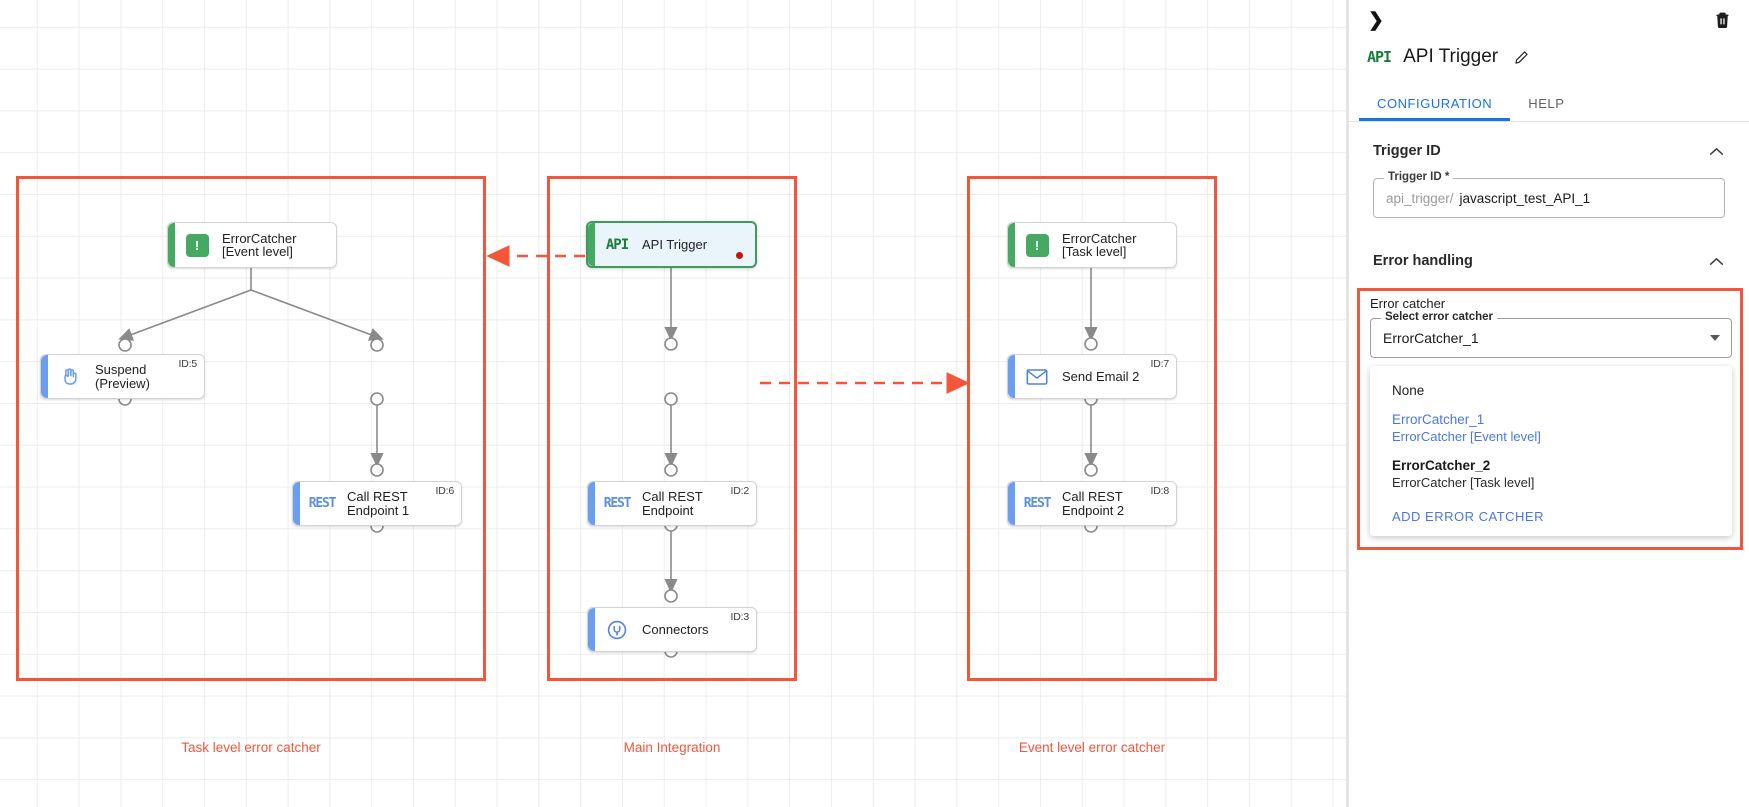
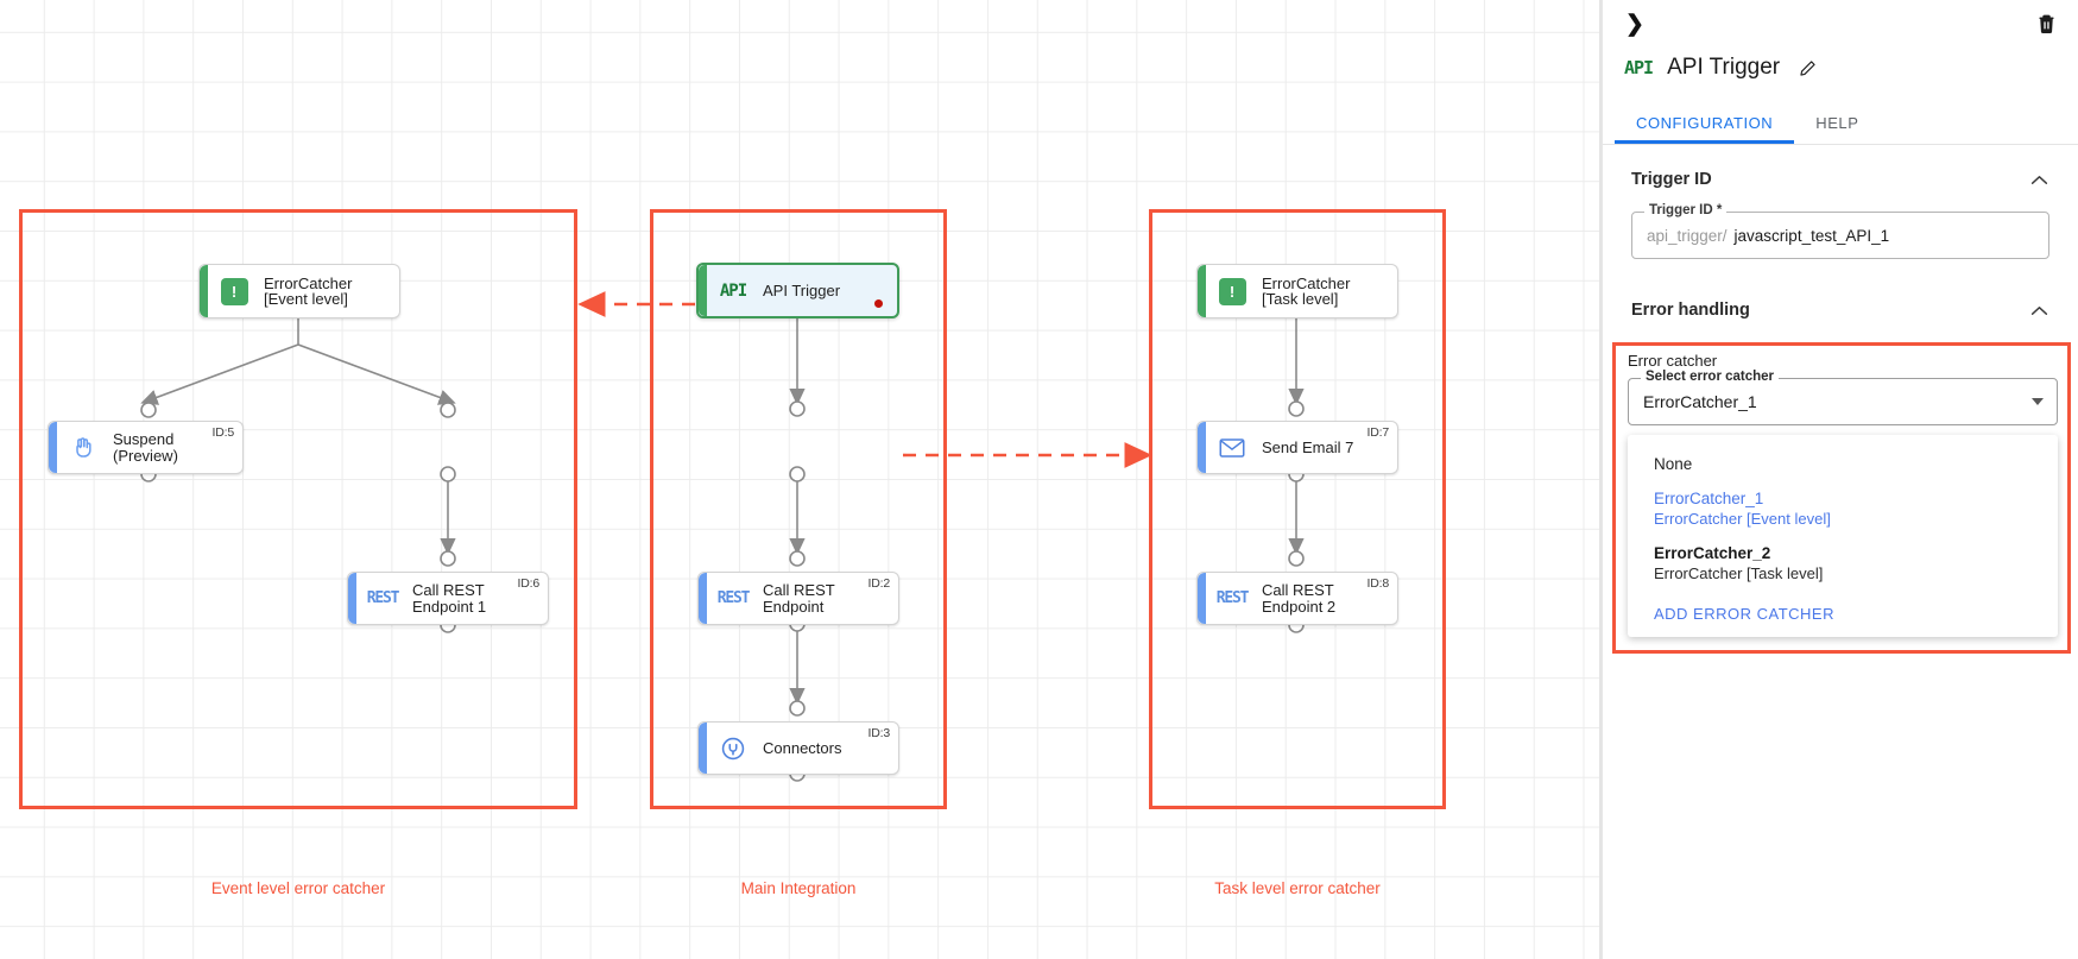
  !
  ErrorCatcher
  [Event level]
  Suspend
  (Preview)
  ID:5
  REST
  Call REST
  Endpoint 1
  ID:6
  API
  API Trigger
  REST
  Call REST
  Endpoint
  ID:2
  Connectors
  ID:3
  !
  ErrorCatcher
  [Task level]
- Send Email 2
+ Send Email 7
  ID:7
  REST
  Call REST
  Endpoint 2
  ID:8
- Task level error catcher
+ Event level error catcher
  Main Integration
- Event level error catcher
+ Task level error catcher
  ❯
  API
  API Trigger
  CONFIGURATION
  HELP
  Trigger ID
  Trigger ID *
  api_trigger/
  javascript_test_API_1
  Error handling
  Error catcher
  Select error catcher
  ErrorCatcher_1
  None
  ErrorCatcher_1
  ErrorCatcher [Event level]
  ErrorCatcher_2
  ErrorCatcher [Task level]
  ADD ERROR CATCHER
